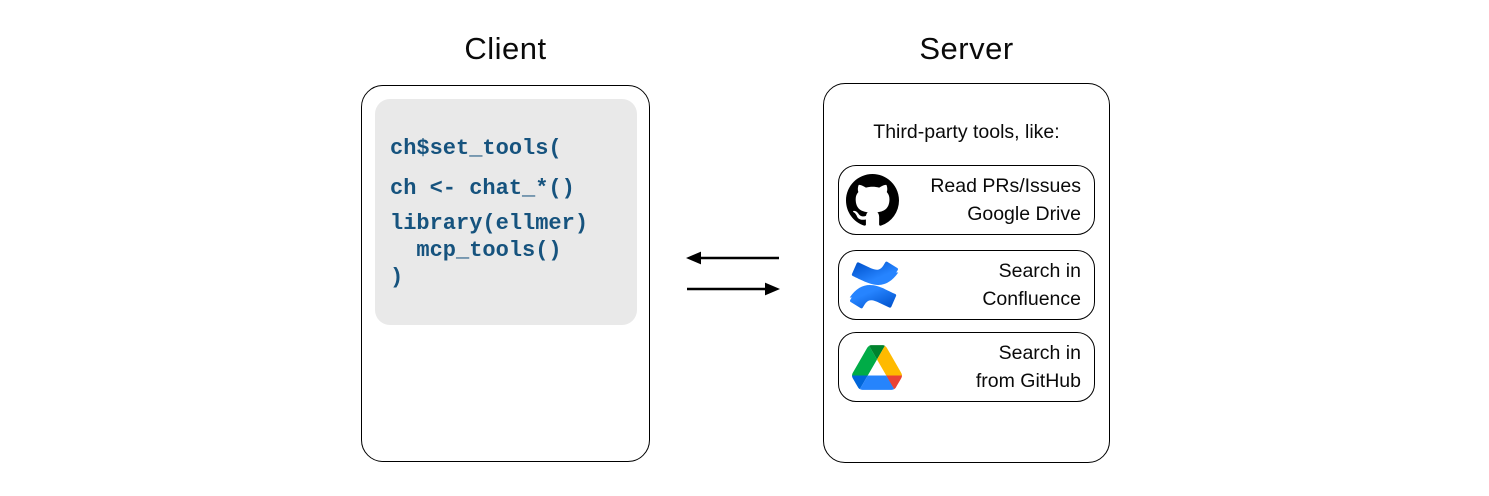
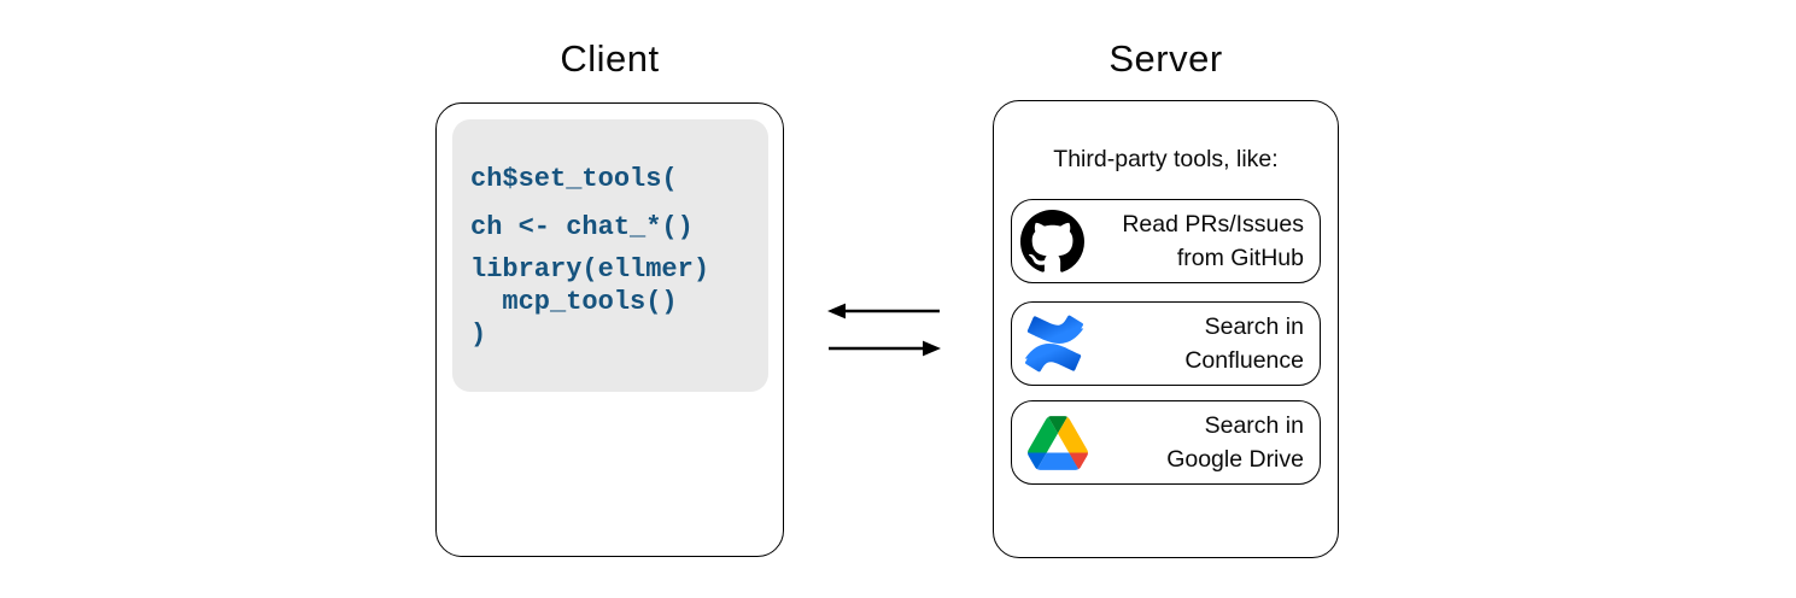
  Client
  Server
  ch$set_tools(
  ch <- chat_*()
  library(ellmer)
  mcp_tools()
  )
  Third-party tools, like:
  Read PRs/Issues
- Google Drive
+ from GitHub
  Search in
  Confluence
  Search in
- from GitHub
+ Google Drive
